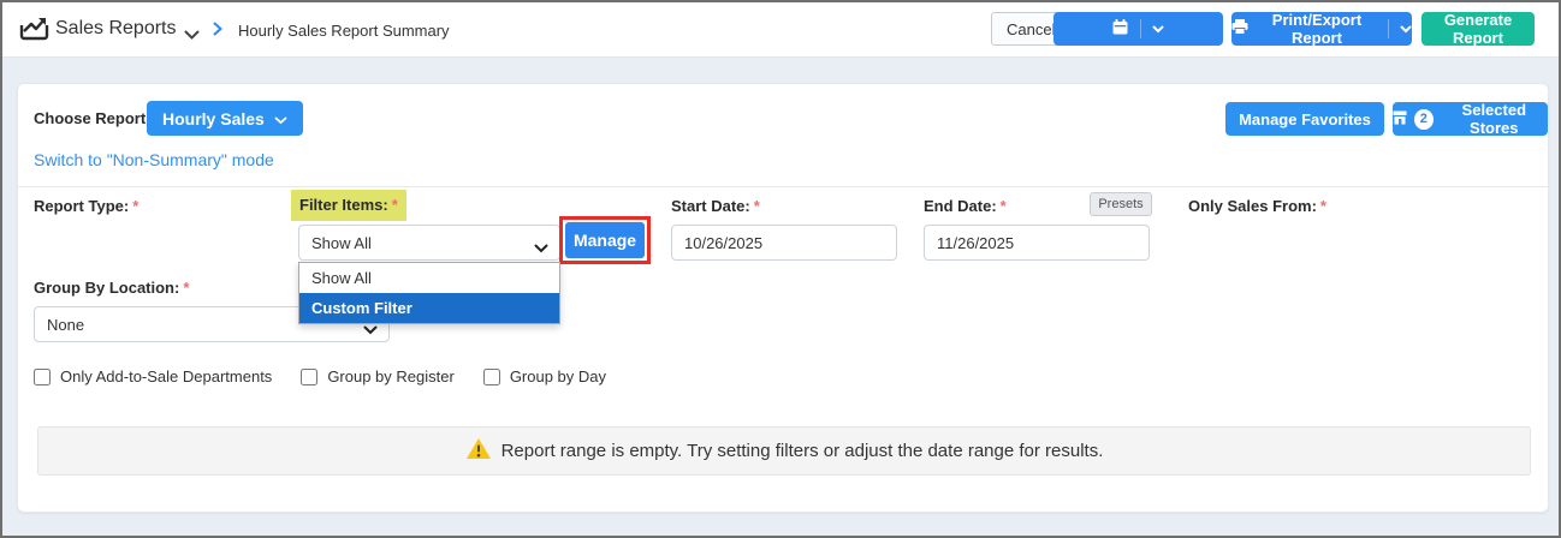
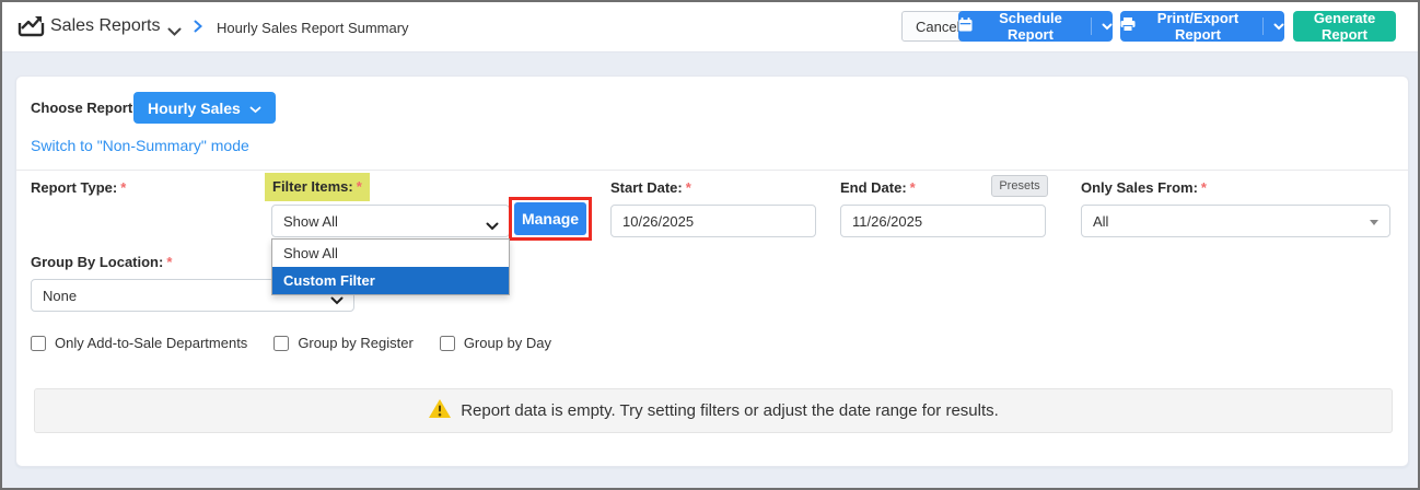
  Sales Reports
  Hourly Sales Report Summary
  Cance
+ Schedule Report
  Print/Export Report
  Generate Report
  Choose Report
  Hourly Sales
- Manage Favorites
- 2
- Selected Stores
  Switch to "Non-Summary" mode
  Report Type: *
  Filter Items: *
  Start Date: *
  End Date: *
  Presets
  Only Sales From: *
  Show All
  Manage
  10/26/2025
  11/26/2025
+ All
  Group By Location: *
  None
  Show All
  Custom Filter
  Only Add-to-Sale Departments
  Group by Register
  Group by Day
- Report range is empty. Try setting filters or adjust the date range for results.
+ Report data is empty. Try setting filters or adjust the date range for results.
